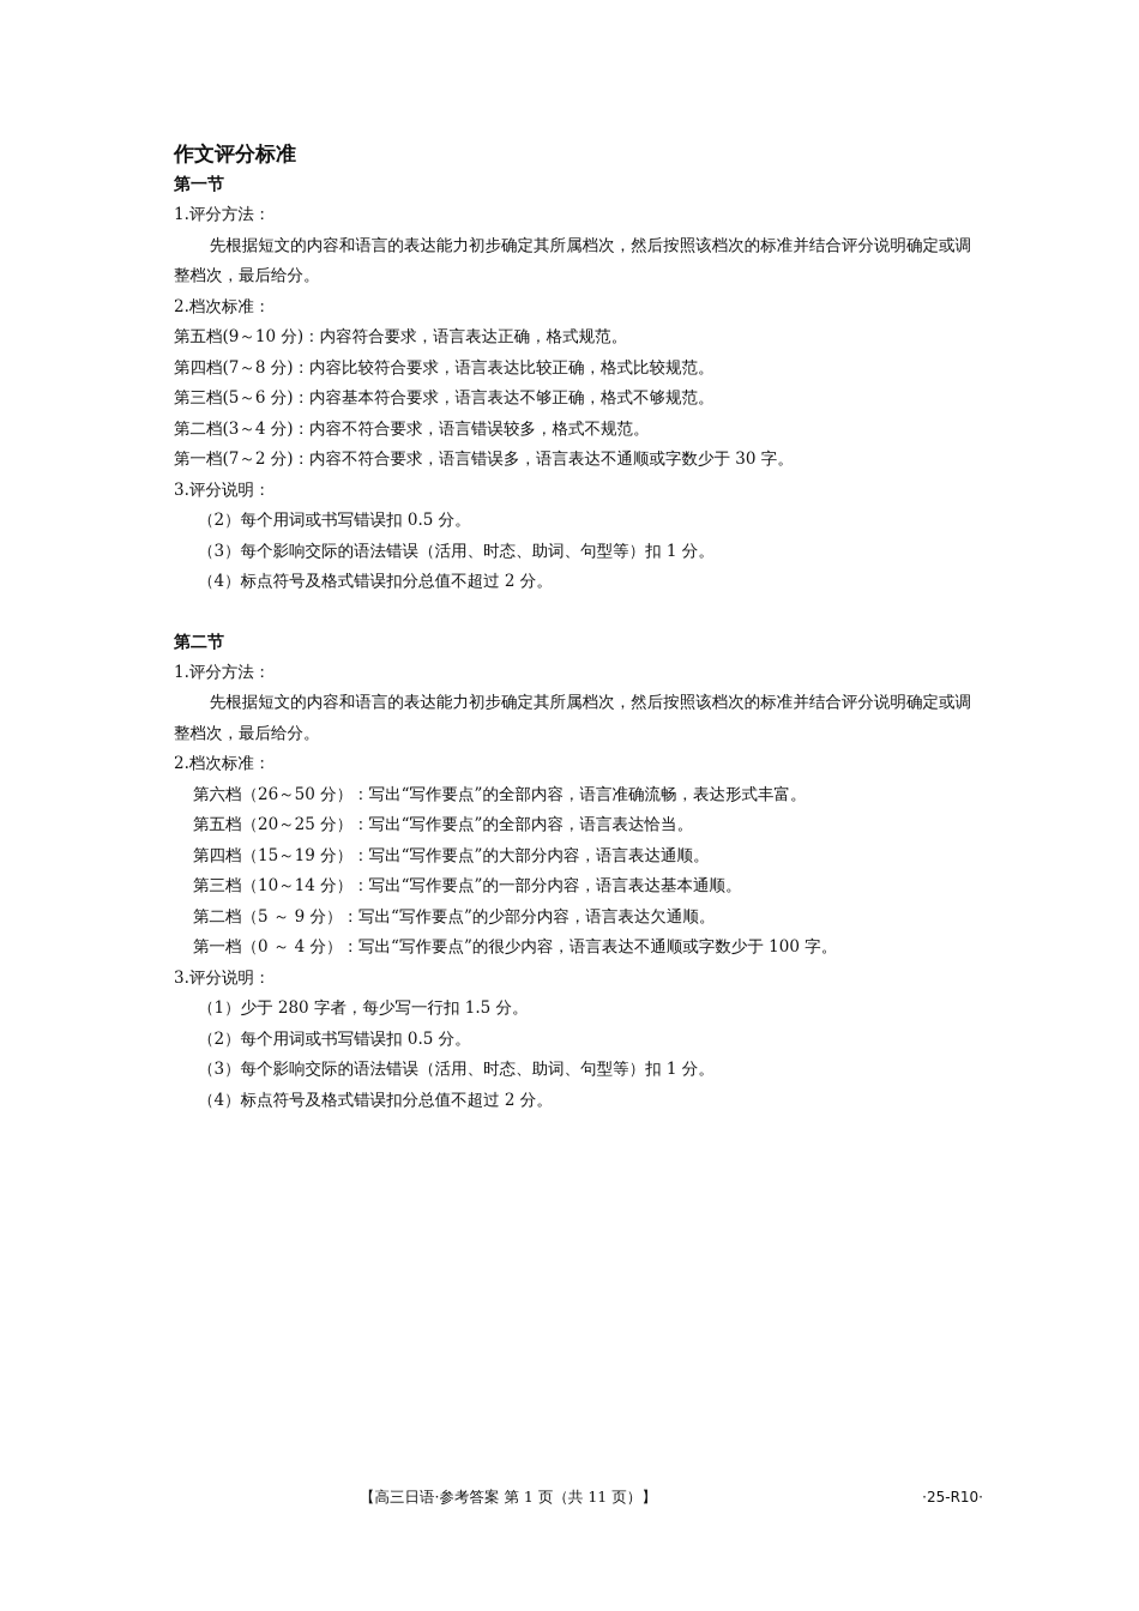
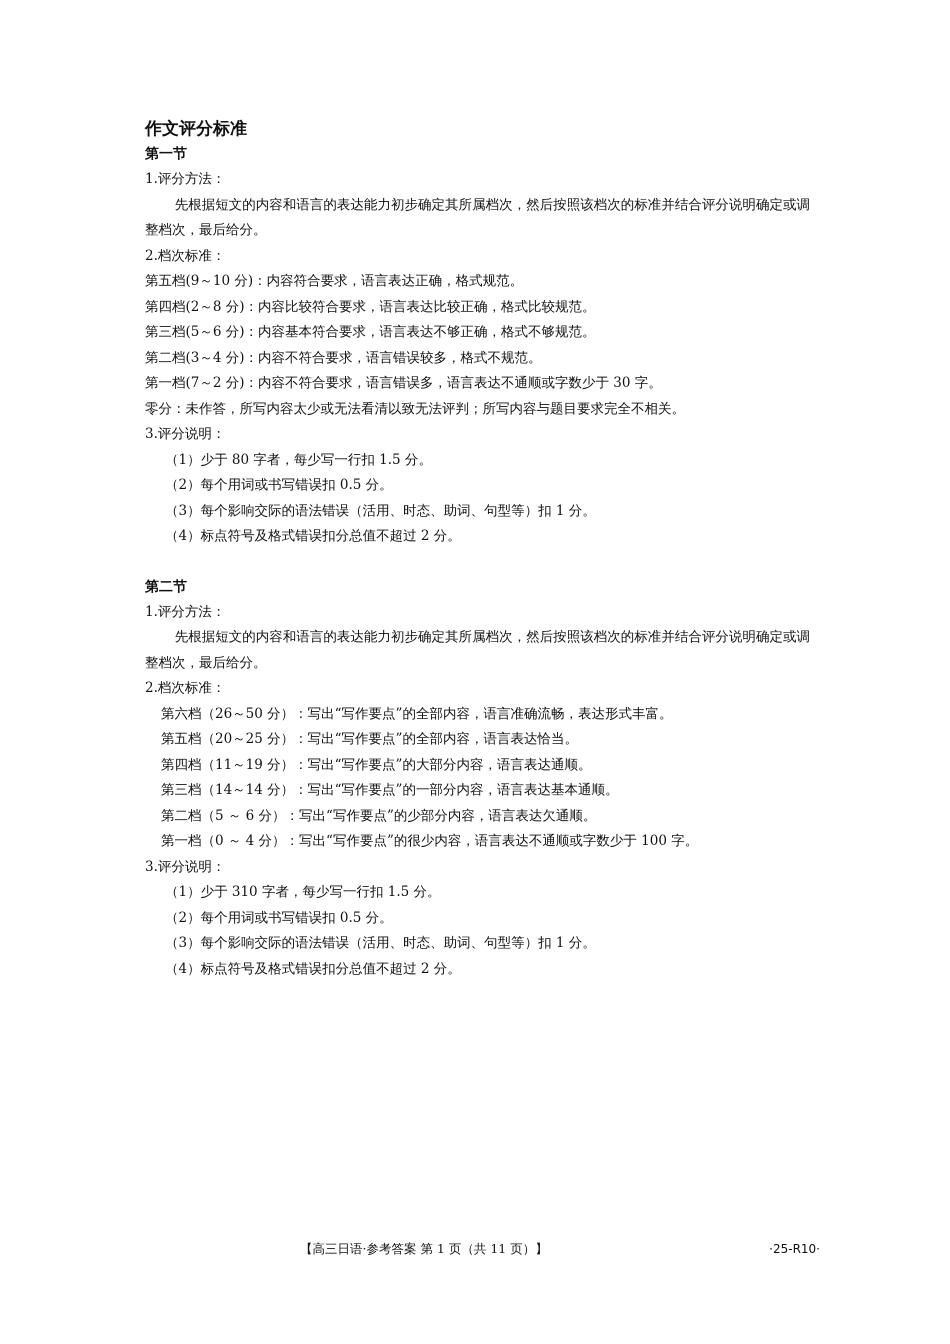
  作文评分标准
  第一节
  1.评分方法：
  先根据短文的内容和语言的表达能力初步确定其所属档次，然后按照该档次的标准并结合评分说明确定或调整档次，最后给分。
  2.档次标准：
  第五档(9～10 分)：内容符合要求，语言表达正确，格式规范。
- 第四档(7～8 分)：内容比较符合要求，语言表达比较正确，格式比较规范。
+ 第四档(2～8 分)：内容比较符合要求，语言表达比较正确，格式比较规范。
  第三档(5～6 分)：内容基本符合要求，语言表达不够正确，格式不够规范。
  第二档(3～4 分)：内容不符合要求，语言错误较多，格式不规范。
  第一档(7～2 分)：内容不符合要求，语言错误多，语言表达不通顺或字数少于 30 字。
+ 零分：未作答，所写内容太少或无法看清以致无法评判；所写内容与题目要求完全不相关。
  3.评分说明：
+ （1）少于 80 字者，每少写一行扣 1.5 分。
  （2）每个用词或书写错误扣 0.5 分。
  （3）每个影响交际的语法错误（活用、时态、助词、句型等）扣 1 分。
  （4）标点符号及格式错误扣分总值不超过 2 分。
  第二节
  1.评分方法：
  先根据短文的内容和语言的表达能力初步确定其所属档次，然后按照该档次的标准并结合评分说明确定或调整档次，最后给分。
  2.档次标准：
  第六档（26～50 分）：写出“写作要点”的全部内容，语言准确流畅，表达形式丰富。
  第五档（20～25 分）：写出“写作要点”的全部内容，语言表达恰当。
- 第四档（15～19 分）：写出“写作要点”的大部分内容，语言表达通顺。
+ 第四档（11～19 分）：写出“写作要点”的大部分内容，语言表达通顺。
- 第三档（10～14 分）：写出“写作要点”的一部分内容，语言表达基本通顺。
+ 第三档（14～14 分）：写出“写作要点”的一部分内容，语言表达基本通顺。
- 第二档（5 ～ 9 分）：写出“写作要点”的少部分内容，语言表达欠通顺。
+ 第二档（5 ～ 6 分）：写出“写作要点”的少部分内容，语言表达欠通顺。
  第一档（0 ～ 4 分）：写出“写作要点”的很少内容，语言表达不通顺或字数少于 100 字。
  3.评分说明：
- （1）少于 280 字者，每少写一行扣 1.5 分。
+ （1）少于 310 字者，每少写一行扣 1.5 分。
  （2）每个用词或书写错误扣 0.5 分。
  （3）每个影响交际的语法错误（活用、时态、助词、句型等）扣 1 分。
  （4）标点符号及格式错误扣分总值不超过 2 分。
  【高三日语·参考答案 第 1 页（共 11 页）】
  ·25-R10·
